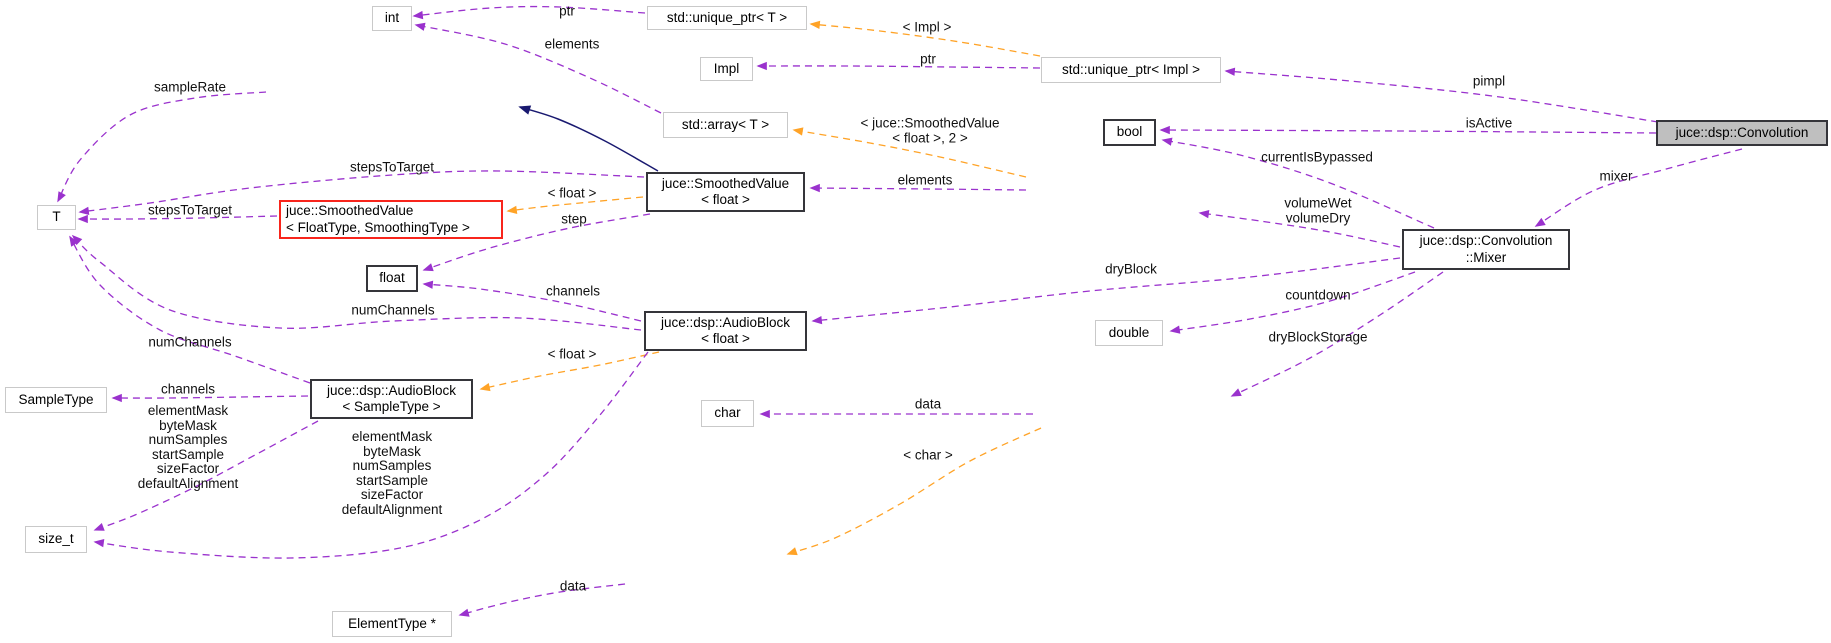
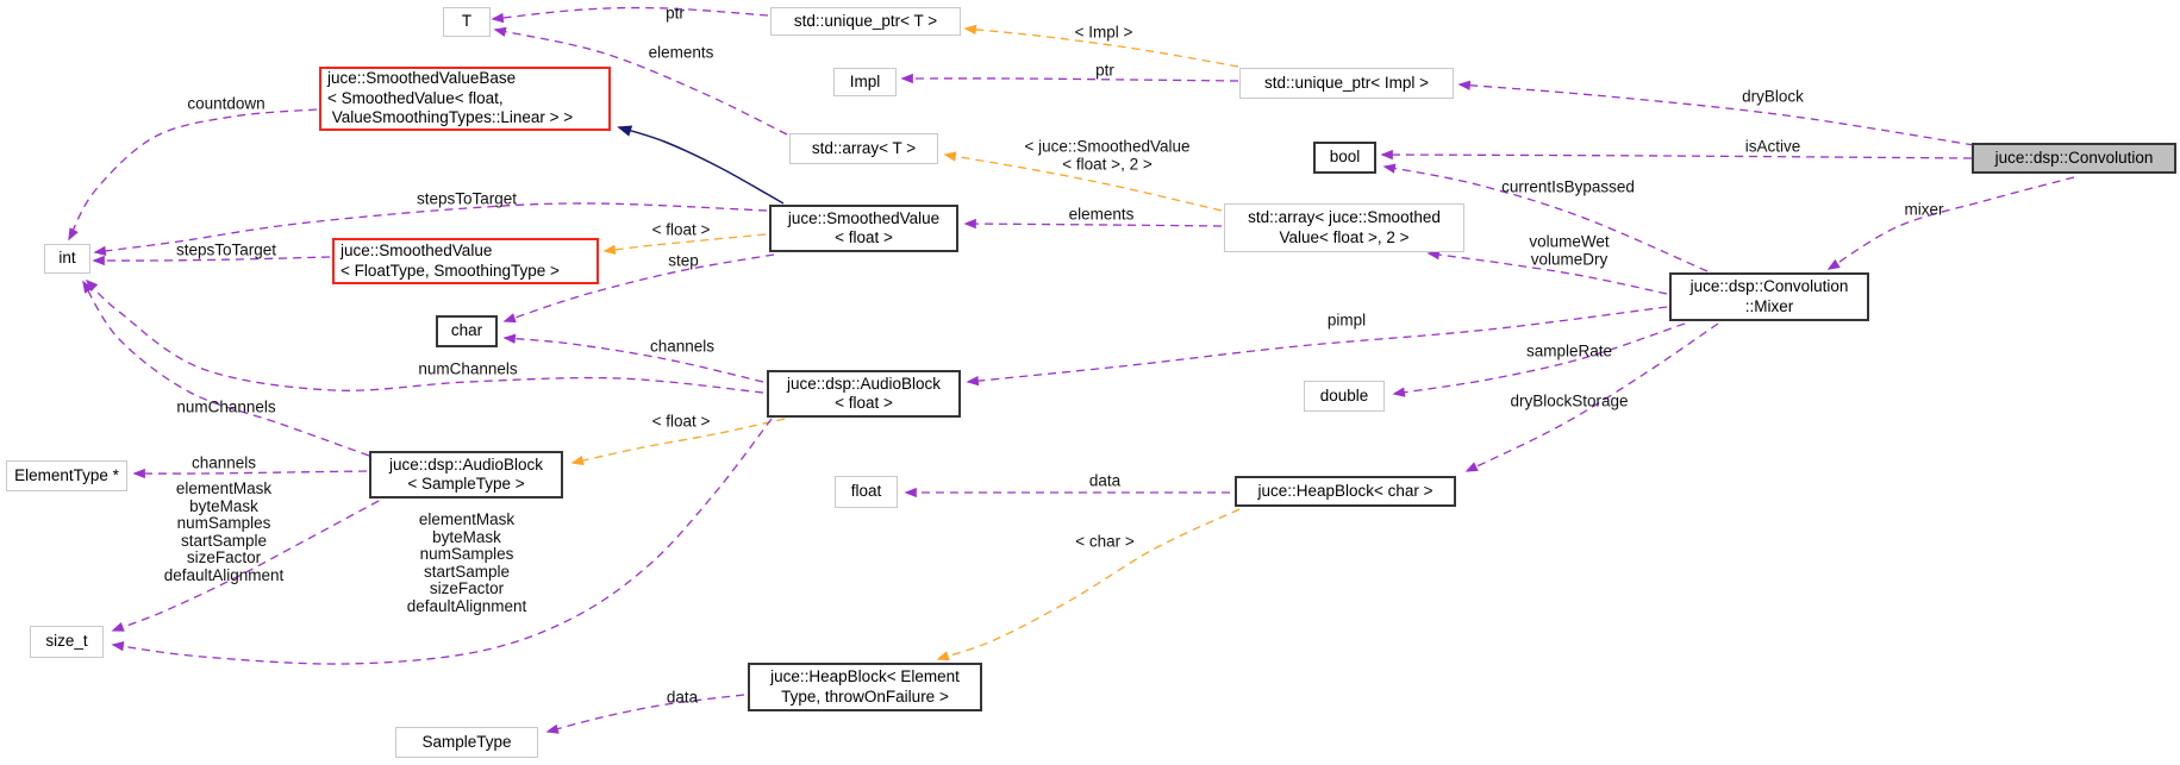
  ptr
  elements
  < Impl >
  ptr
- pimpl
+ dryBlock
  isActive
  currentIsBypassed
  < juce::SmoothedValue
  < float >, 2 >
  elements
  volumeWet
  volumeDry
  mixer
- sampleRate
+ countdown
  stepsToTarget
  stepsToTarget
  < float >
  step
  channels
  numChannels
- dryBlock
+ pimpl
- countdown
+ sampleRate
  dryBlockStorage
  < float >
  channels
  numChannels
  elementMask
  byteMask
  numSamples
  startSample
  sizeFactor
  defaultAlignment
  elementMask
  byteMask
  numSamples
  startSample
  sizeFactor
  defaultAlignment
  data
  < char >
  data
- int
+ T
  std::unique_ptr< T >
  Impl
  std::unique_ptr< Impl >
+ juce::SmoothedValueBase
+ < SmoothedValue< float,
+ ValueSmoothingTypes::Linear > >
  std::array< T >
  bool
  juce::dsp::Convolution
- T
+ int
  juce::SmoothedValue
  < FloatType, SmoothingType >
  juce::SmoothedValue
  < float >
+ std::array< juce::Smoothed
+ Value< float >, 2 >
  juce::dsp::Convolution
  ::Mixer
- float
+ char
  juce::dsp::AudioBlock
  < float >
  double
  juce::dsp::AudioBlock
  < SampleType >
- SampleType
+ ElementType *
- char
+ float
+ juce::HeapBlock< char >
  size_t
+ juce::HeapBlock< Element
+ Type, throwOnFailure >
- ElementType *
+ SampleType
